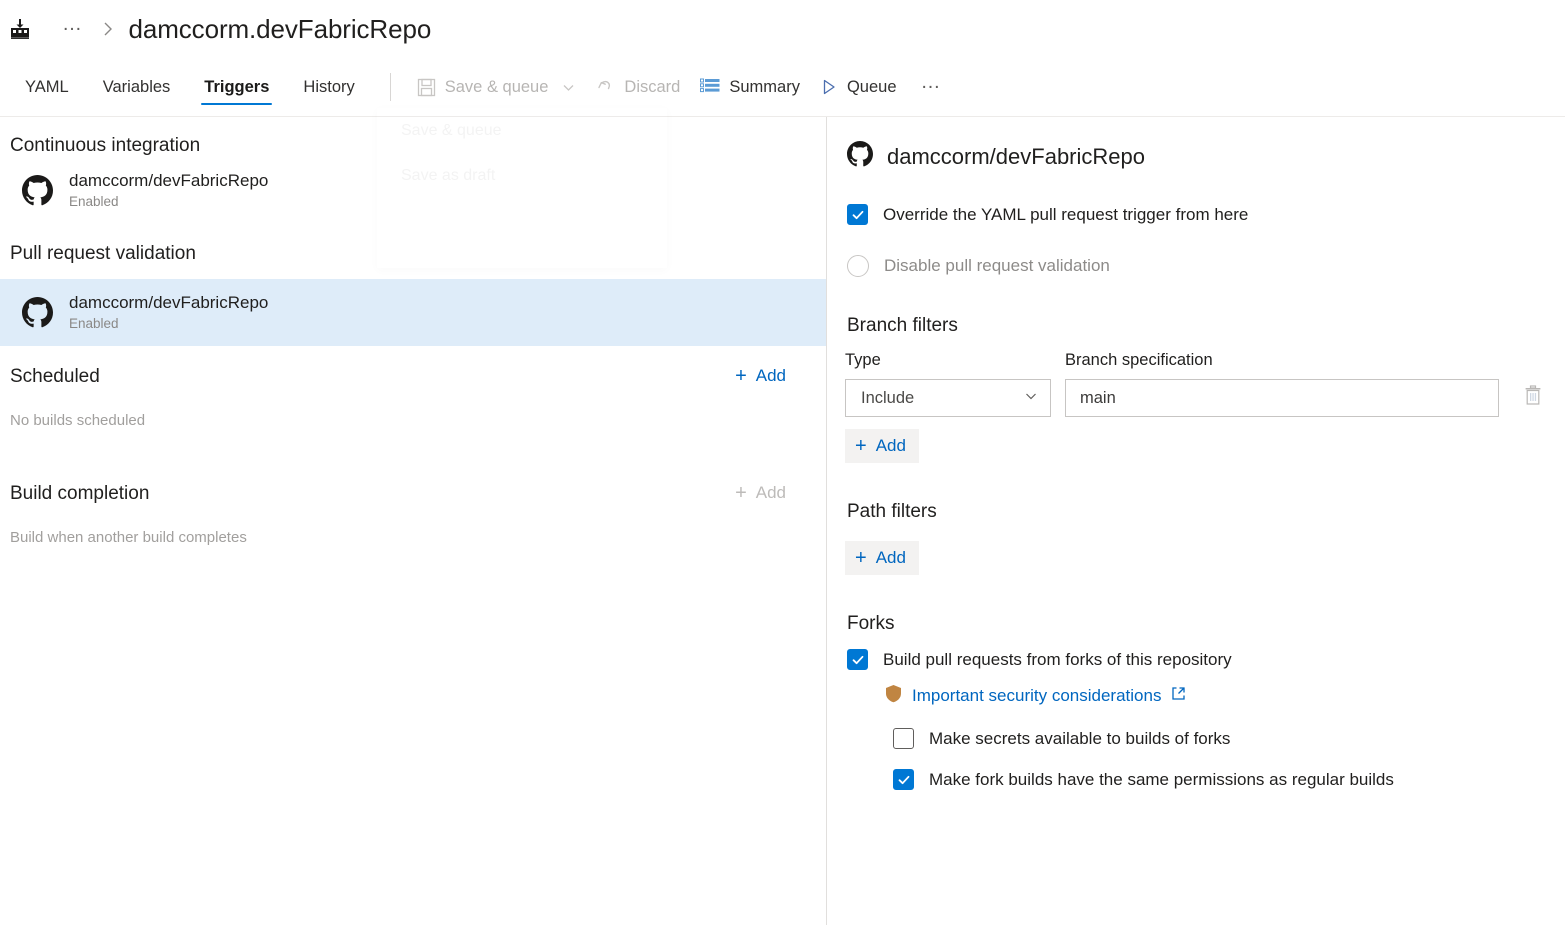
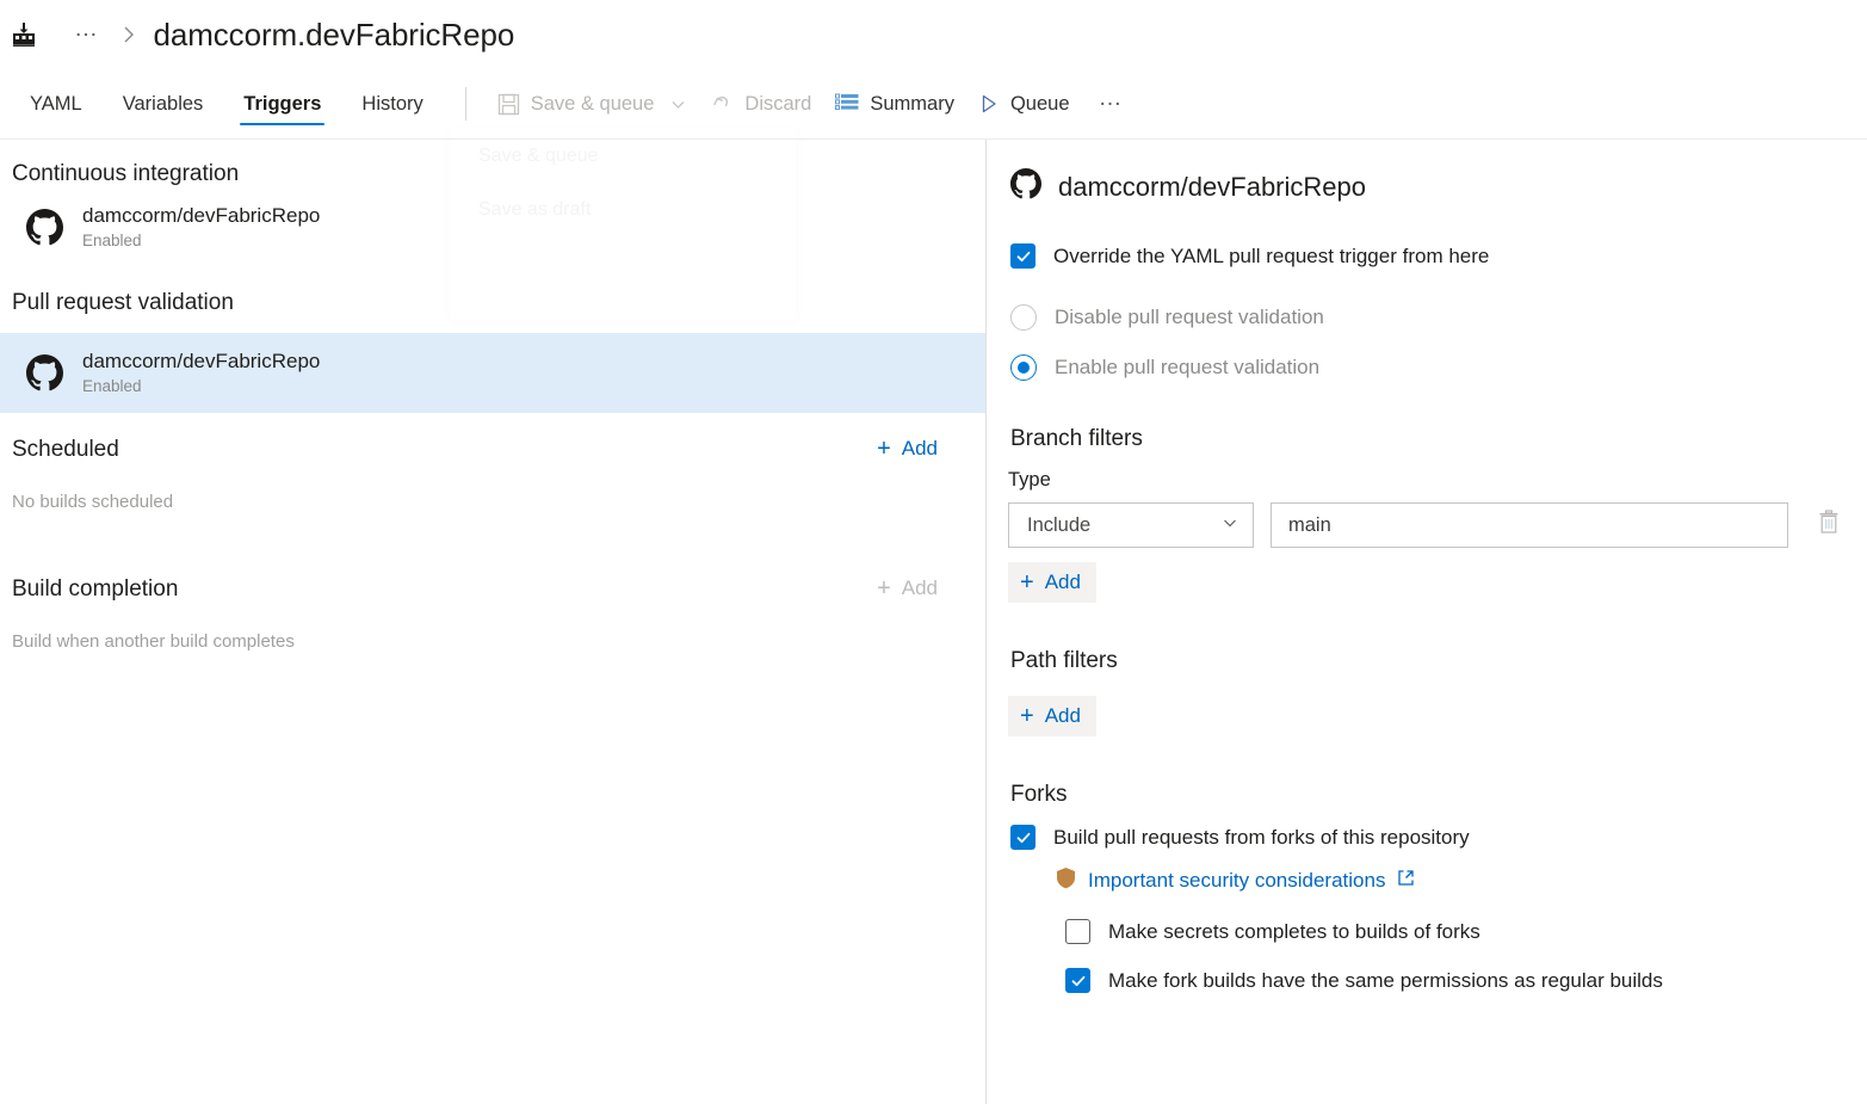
  …
  damccorm.devFabricRepo
  YAML
  Variables
  Triggers
  History
  Save & queue
  Discard
  Summary
  Queue
  …
  Continuous integration
  damccorm/devFabricRepo
  Enabled
  Pull request validation
  damccorm/devFabricRepo
  Enabled
  Scheduled
  +
  Add
  No builds scheduled
  Build completion
  +
  Add
  Build when another build completes
  damccorm/devFabricRepo
  Override the YAML pull request trigger from here
  Disable pull request validation
+ Enable pull request validation
  Branch filters
  Type
  Include
- Branch specification
  main
  +
  Add
  Path filters
  +
  Add
  Forks
  Build pull requests from forks of this repository
  Important security considerations
- Make secrets available to builds of forks
+ Make secrets completes to builds of forks
  Make fork builds have the same permissions as regular builds
